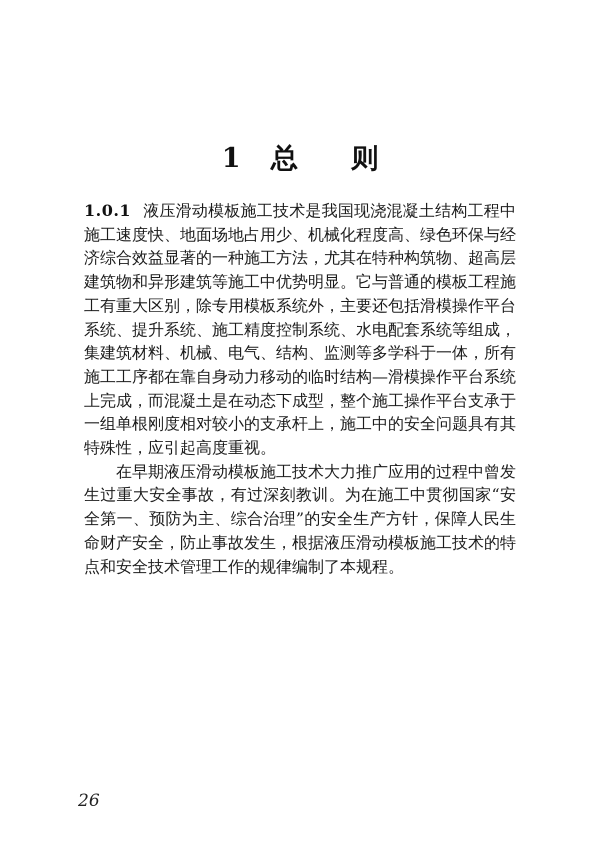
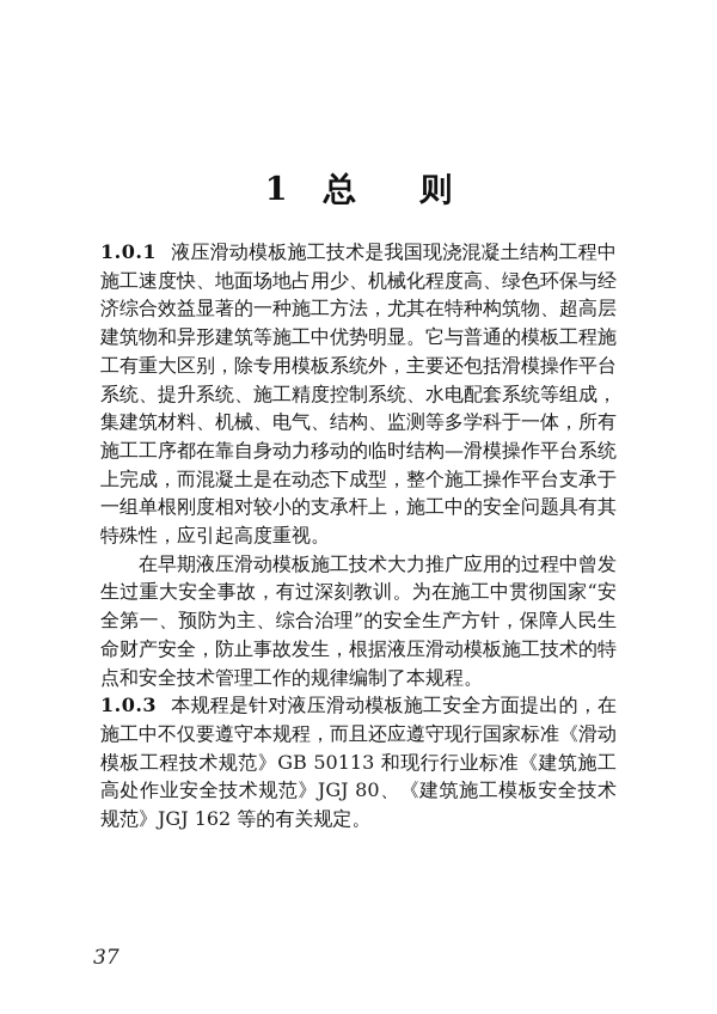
  1 总 则
  1.0.1 液压滑动模板施工技术是我国现浇混凝土结构工程中施工速度快、地面场地占用少、机械化程度高、绿色环保与经济综合效益显著的一种施工方法，尤其在特种构筑物、超高层建筑物和异形建筑等施工中优势明显。它与普通的模板工程施工有重大区别，除专用模板系统外，主要还包括滑模操作平台系统、提升系统、施工精度控制系统、水电配套系统等组成，集建筑材料、机械、电气、结构、监测等多学科于一体，所有施工工序都在靠自身动力移动的临时结构—滑模操作平台系统上完成，而混凝土是在动态下成型，整个施工操作平台支承于一组单根刚度相对较小的支承杆上，施工中的安全问题具有其特殊性，应引起高度重视。
  在早期液压滑动模板施工技术大力推广应用的过程中曾发生过重大安全事故，有过深刻教训。为在施工中贯彻国家“安全第一、预防为主、综合治理”的安全生产方针，保障人民生命财产安全，防止事故发生，根据液压滑动模板施工技术的特点和安全技术管理工作的规律编制了本规程。
+ 1.0.3 本规程是针对液压滑动模板施工安全方面提出的，在施工中不仅要遵守本规程，而且还应遵守现行国家标准《滑动模板工程技术规范》GB 50113 和现行行业标准《建筑施工高处作业安全技术规范》JGJ 80、《建筑施工模板安全技术规范》JGJ 162 等的有关规定。
- 26
+ 37
